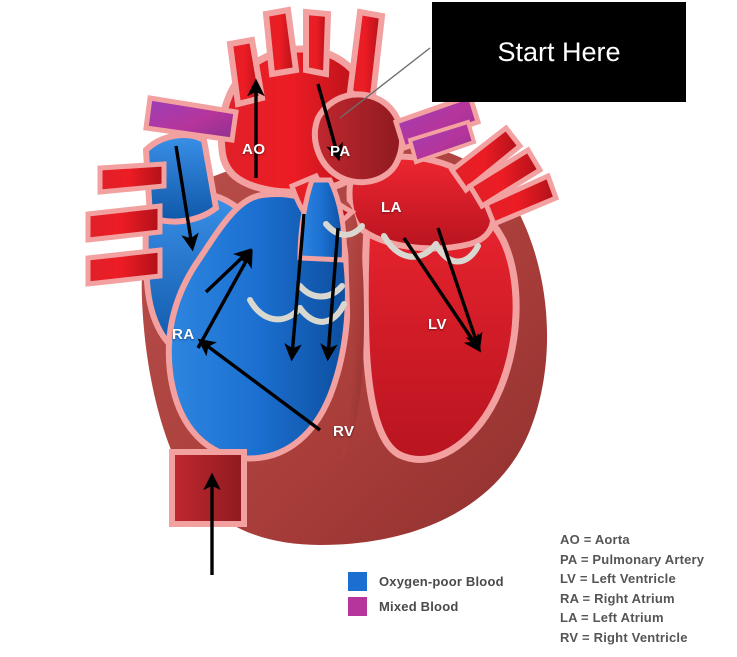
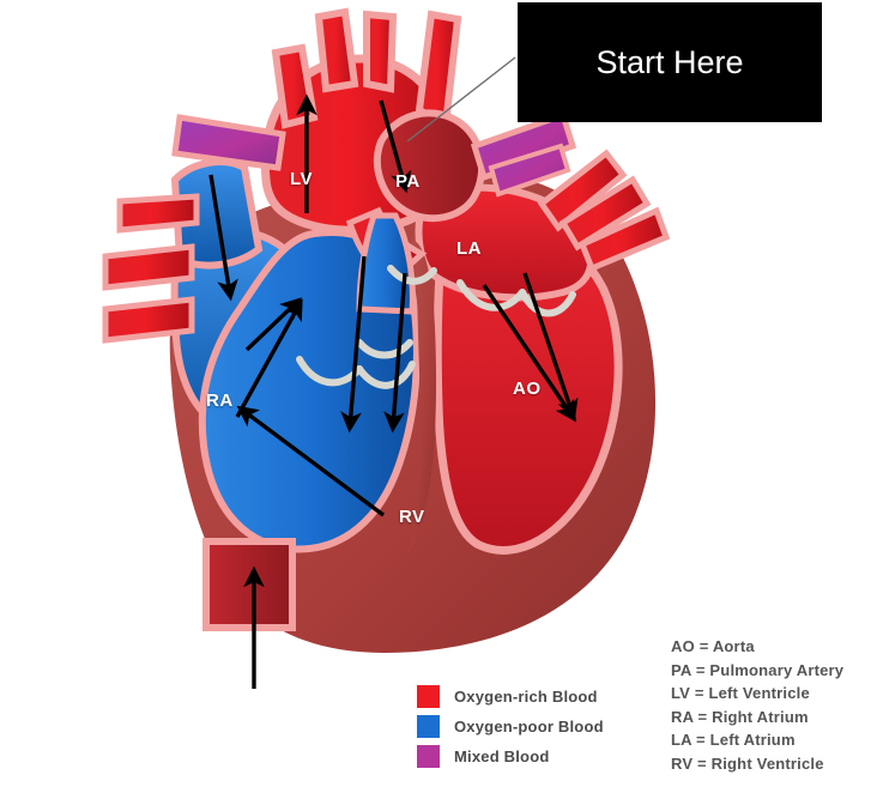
- AO
+ LV
  PA
  LA
  RA
- LV
+ AO
  RV
  Start Here
+ Oxygen-rich Blood
  Oxygen-poor Blood
  Mixed Blood
  AO = Aorta
  PA = Pulmonary Artery
  LV = Left Ventricle
  RA = Right Atrium
  LA = Left Atrium
  RV = Right Ventricle
